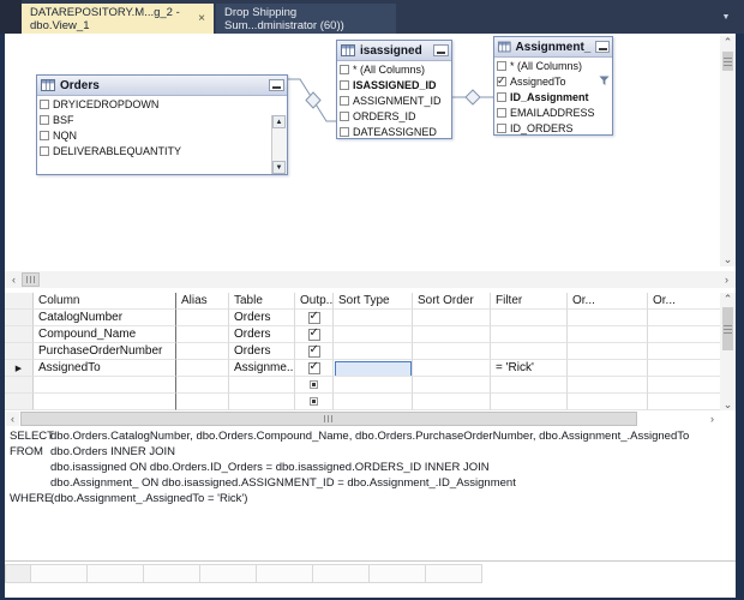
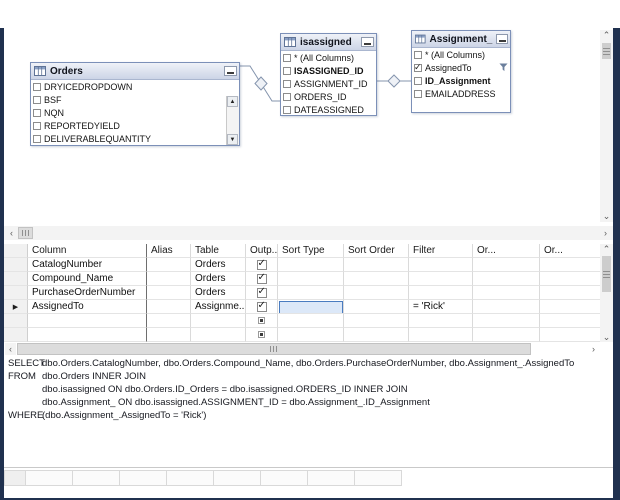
- DATAREPOSITORY.M...g_2 - dbo.View_1
- ×
- Drop Shipping Sum...dministrator (60))
  Orders
  DRYICEDROPDOWN
  BSF
  NQN
+ REPORTEDYIELD
  DELIVERABLEQUANTITY
  isassigned
  * (All Columns)
  ISASSIGNED_ID
  ASSIGNMENT_ID
  ORDERS_ID
  DATEASSIGNED
  Assignment_
  * (All Columns)
  AssignedTo
  ID_Assignment
  EMAILADDRESS
- ID_ORDERS
  ⌃
  ⌄
  ‹
  ›
  Column
  Alias
  Table
  Outp..
  Sort Type
  Sort Order
  Filter
  Or...
  Or...
  CatalogNumber
  Orders
  Compound_Name
  Orders
  PurchaseOrderNumber
  Orders
  AssignedTo
  Assignme...
  = 'Rick'
  ⌃
  ⌄
  ‹
  ›
  SELEC
  dbo.Orders.CatalogNumber, dbo.Orders.Compound_Name, dbo.Orders.PurchaseOrderNumber, dbo.Assignment_.AssignedTo
  FROM
  dbo.Orders INNER JOIN
  dbo.isassigned ON dbo.Orders.ID_Orders = dbo.isassigned.ORDERS_ID INNER JOIN
  dbo.Assignment_ ON dbo.isassigned.ASSIGNMENT_ID = dbo.Assignment_.ID_Assignment
  WHERE
  (dbo.Assignment_.AssignedTo = 'Rick')
